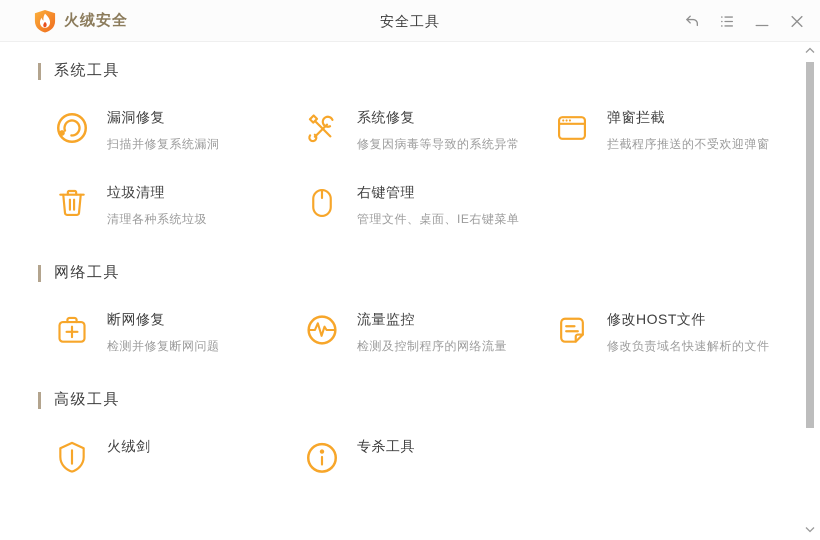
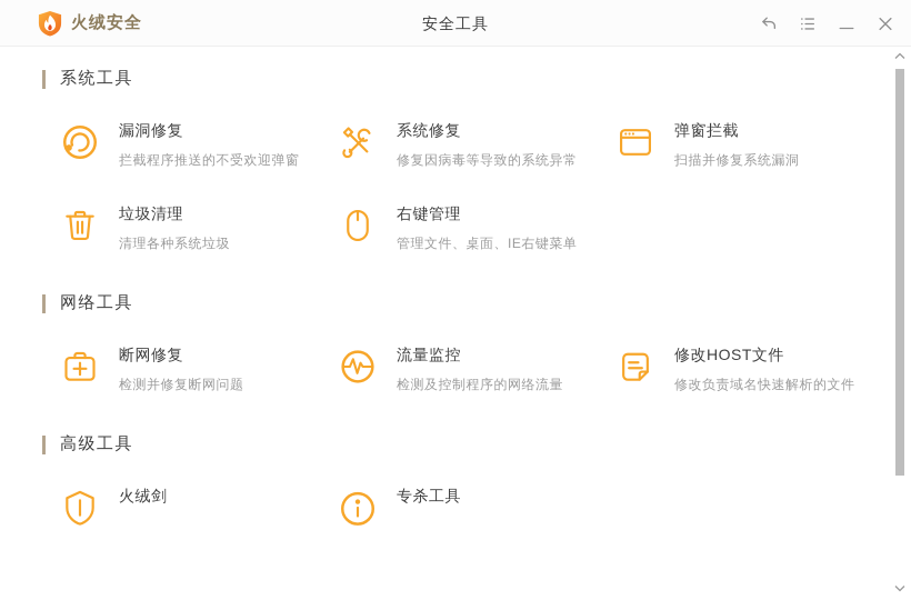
  火绒安全
  安全工具
  系统工具
  漏洞修复
- 扫描并修复系统漏洞
+ 拦截程序推送的不受欢迎弹窗
  系统修复
  修复因病毒等导致的系统异常
  弹窗拦截
- 拦截程序推送的不受欢迎弹窗
+ 扫描并修复系统漏洞
  垃圾清理
  清理各种系统垃圾
  右键管理
  管理文件、桌面、IE右键菜单
  网络工具
  断网修复
  检测并修复断网问题
  流量监控
  检测及控制程序的网络流量
  修改HOST文件
  修改负责域名快速解析的文件
  高级工具
  火绒剑
  专杀工具
